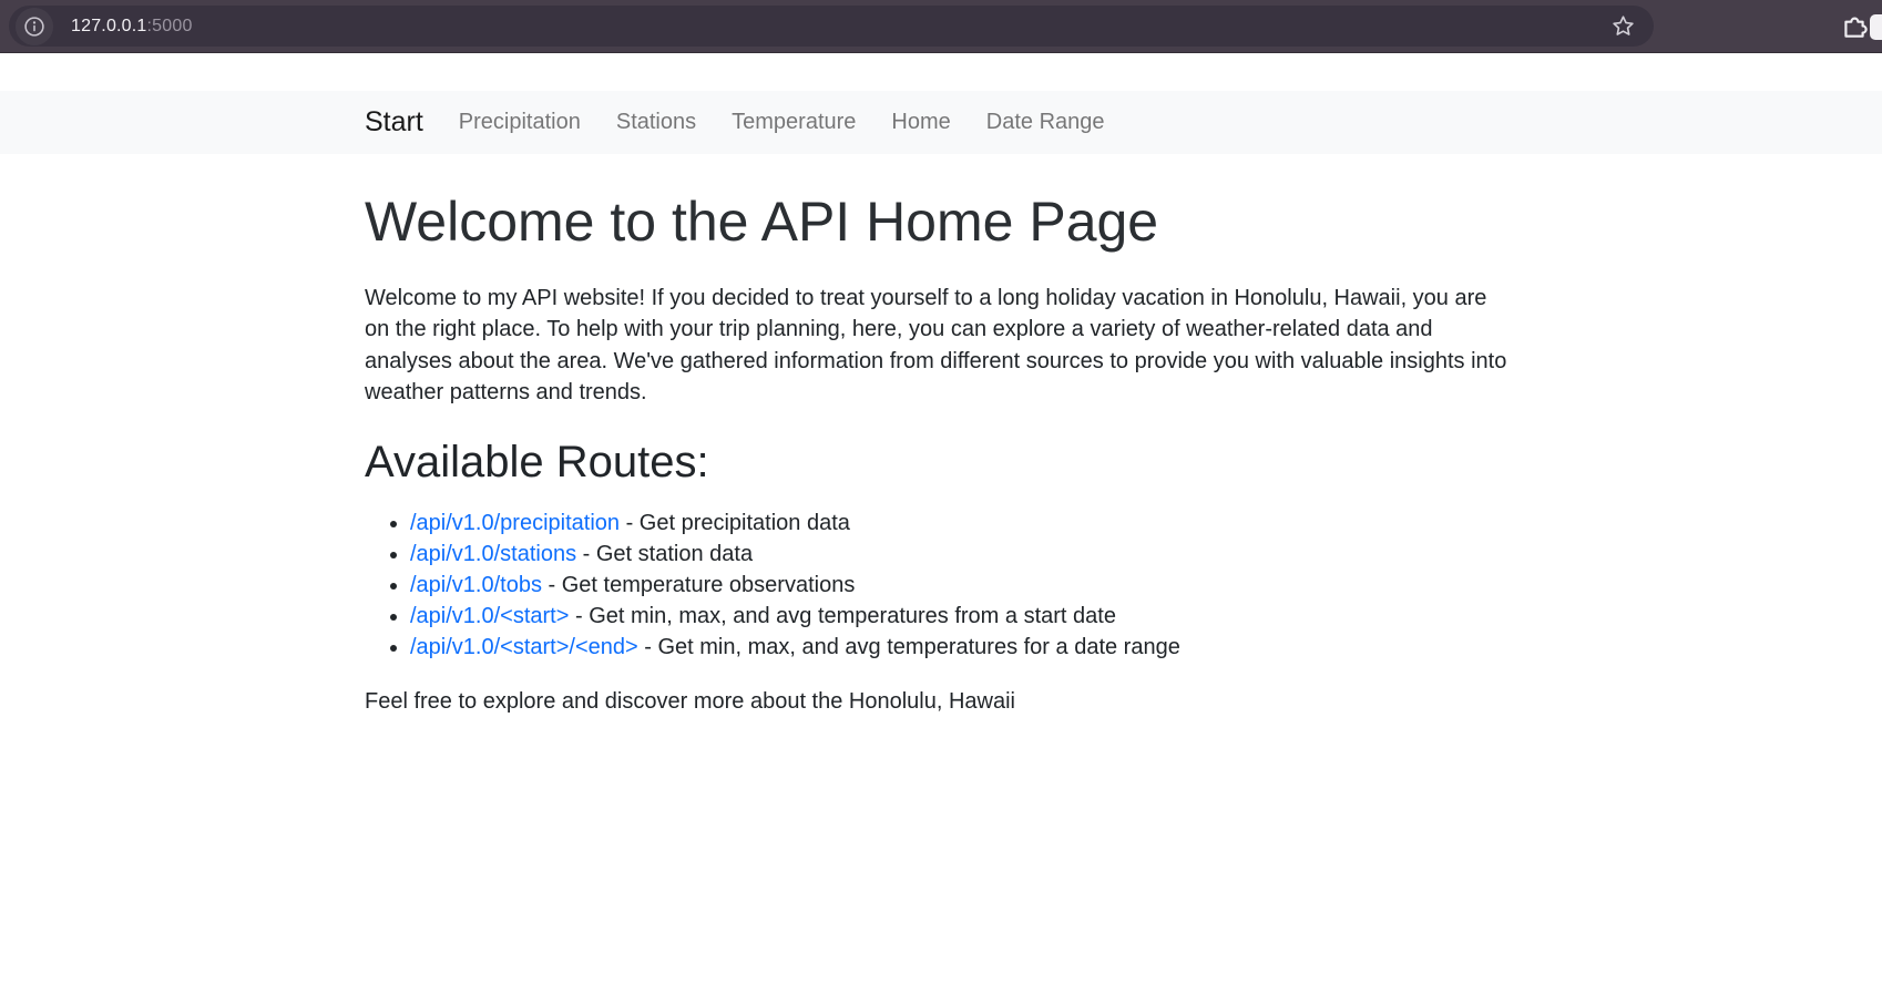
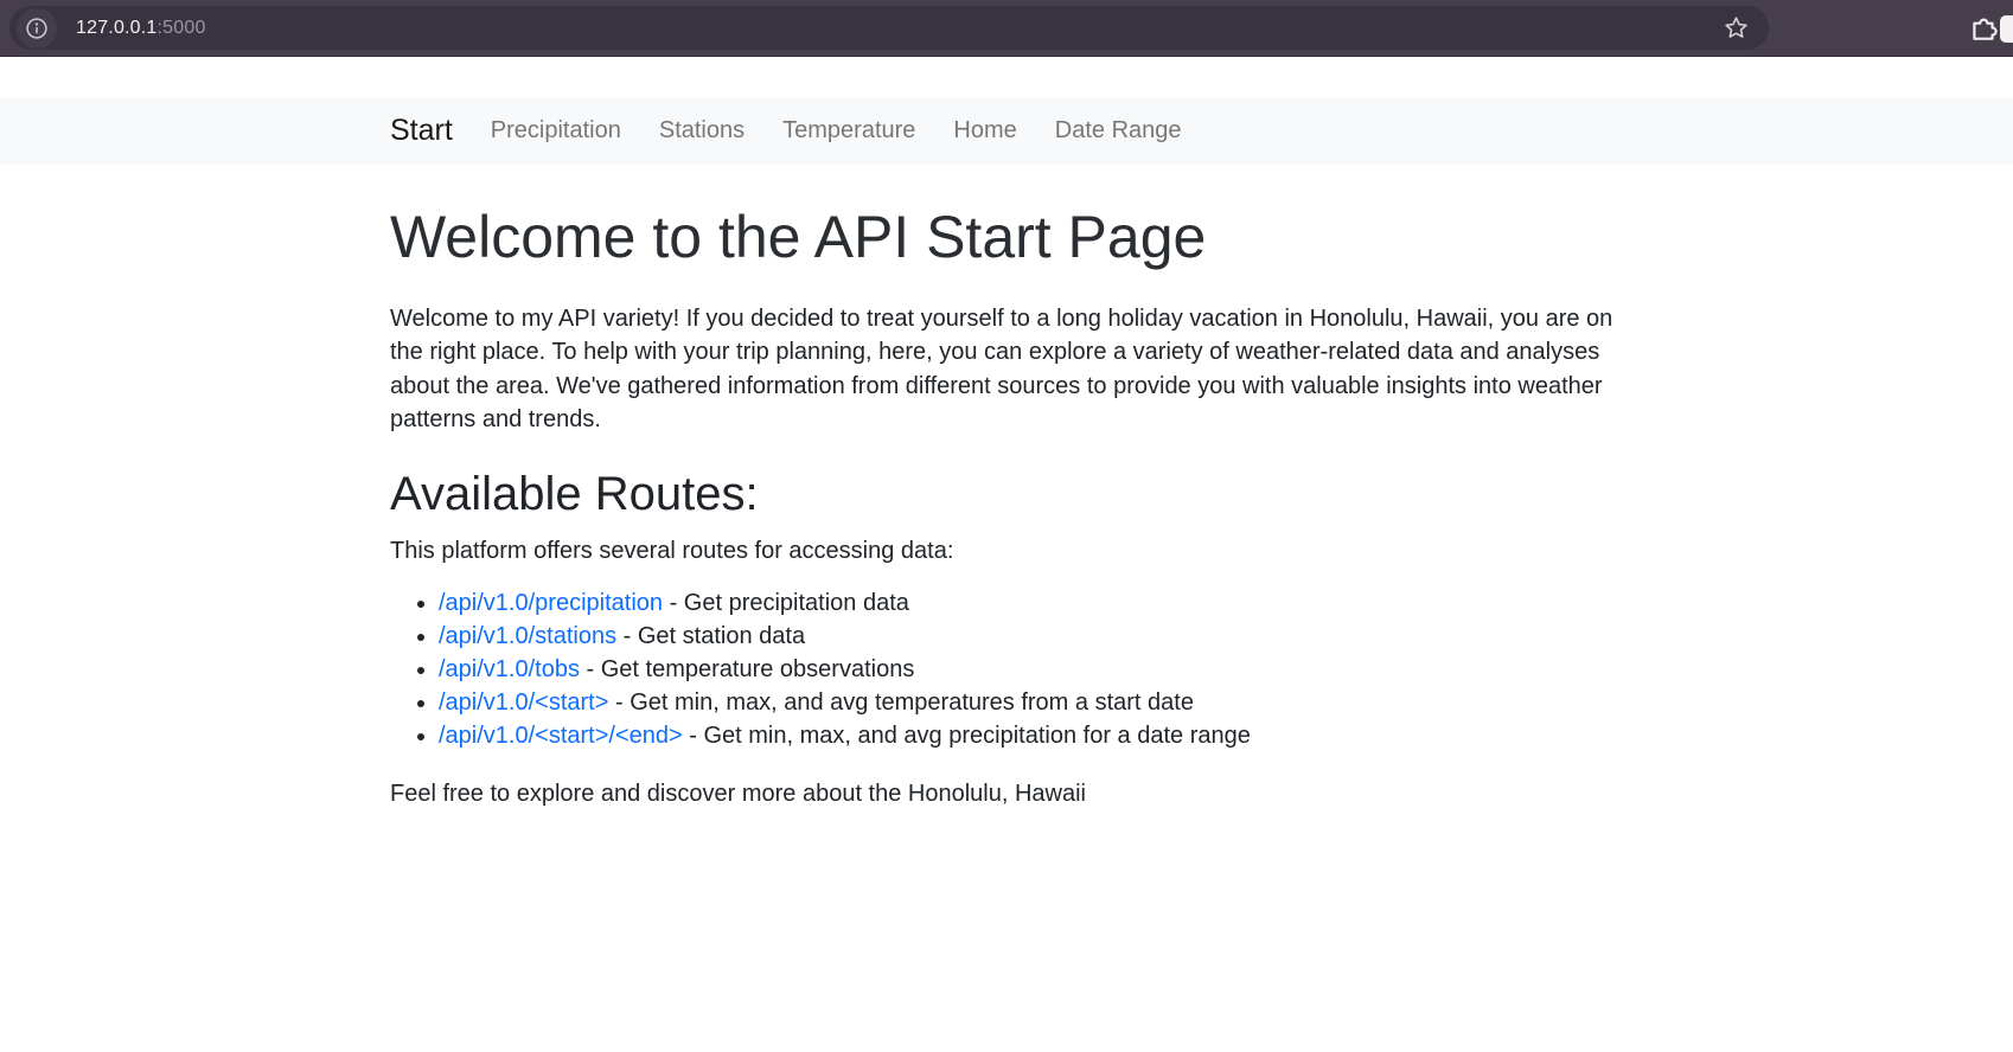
  127.0.0.1:5000
  Start
  Precipitation
  Stations
  Temperature
  Home
  Date Range
- Welcome to the API Home Page
+ Welcome to the API Start Page
- Welcome to my API website! If you decided to treat yourself to a long holiday vacation in Honolulu, Hawaii, you are on the right place. To help with your trip planning, here, you can explore a variety of weather-related data and analyses about the area. We've gathered information from different sources to provide you with valuable insights into weather patterns and trends.
+ Welcome to my API variety! If you decided to treat yourself to a long holiday vacation in Honolulu, Hawaii, you are on the right place. To help with your trip planning, here, you can explore a variety of weather-related data and analyses about the area. We've gathered information from different sources to provide you with valuable insights into weather patterns and trends.
  Available Routes:
+ This platform offers several routes for accessing data:
  /api/v1.0/precipitation - Get precipitation data
  /api/v1.0/stations - Get station data
  /api/v1.0/tobs - Get temperature observations
  /api/v1.0/<start> - Get min, max, and avg temperatures from a start date
- /api/v1.0/<start>/<end> - Get min, max, and avg temperatures for a date range
+ /api/v1.0/<start>/<end> - Get min, max, and avg precipitation for a date range
  Feel free to explore and discover more about the Honolulu, Hawaii
